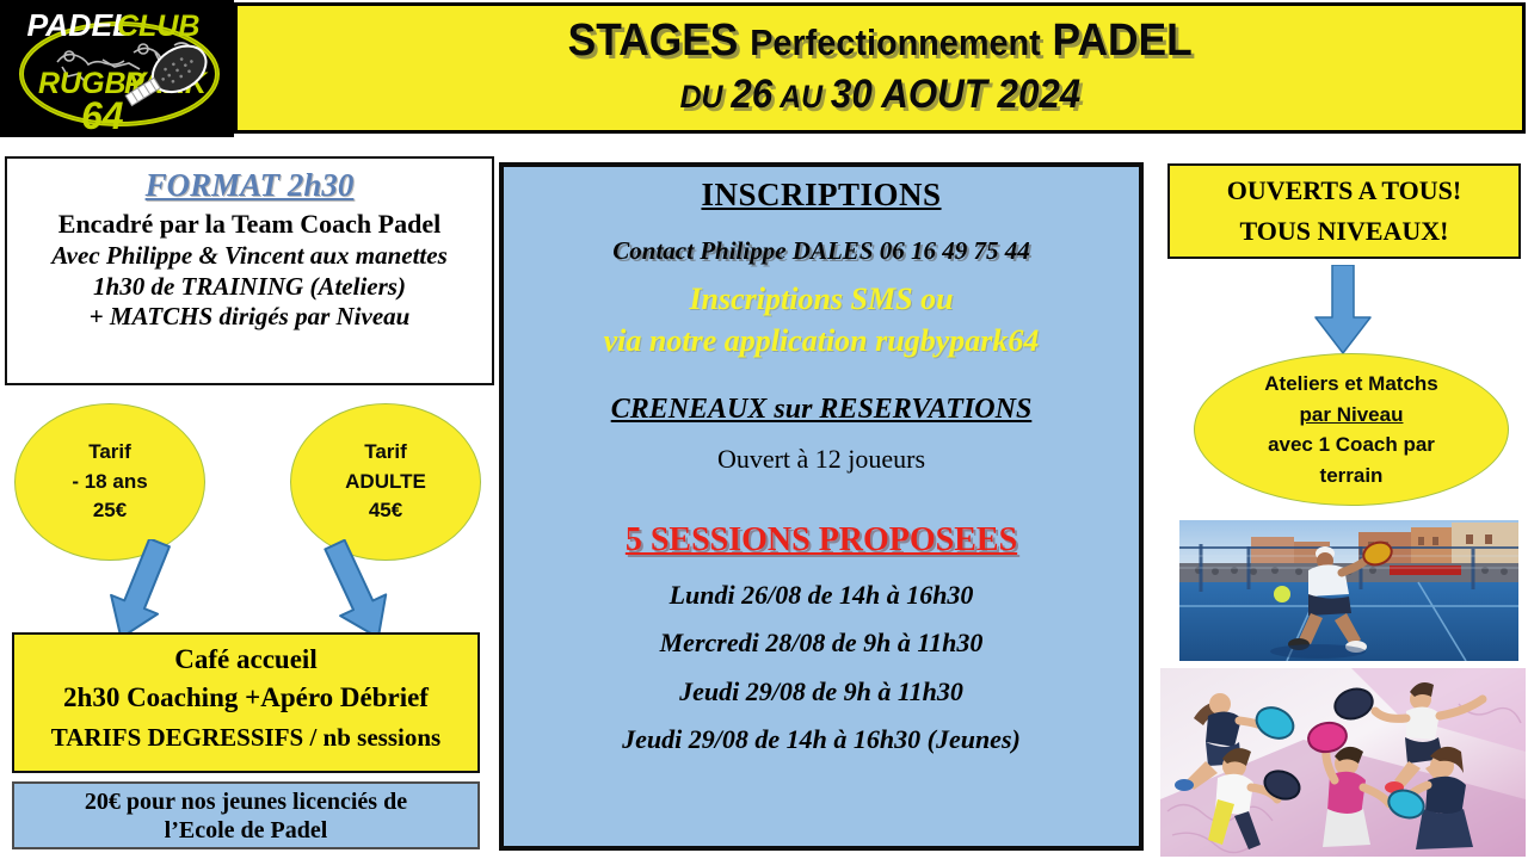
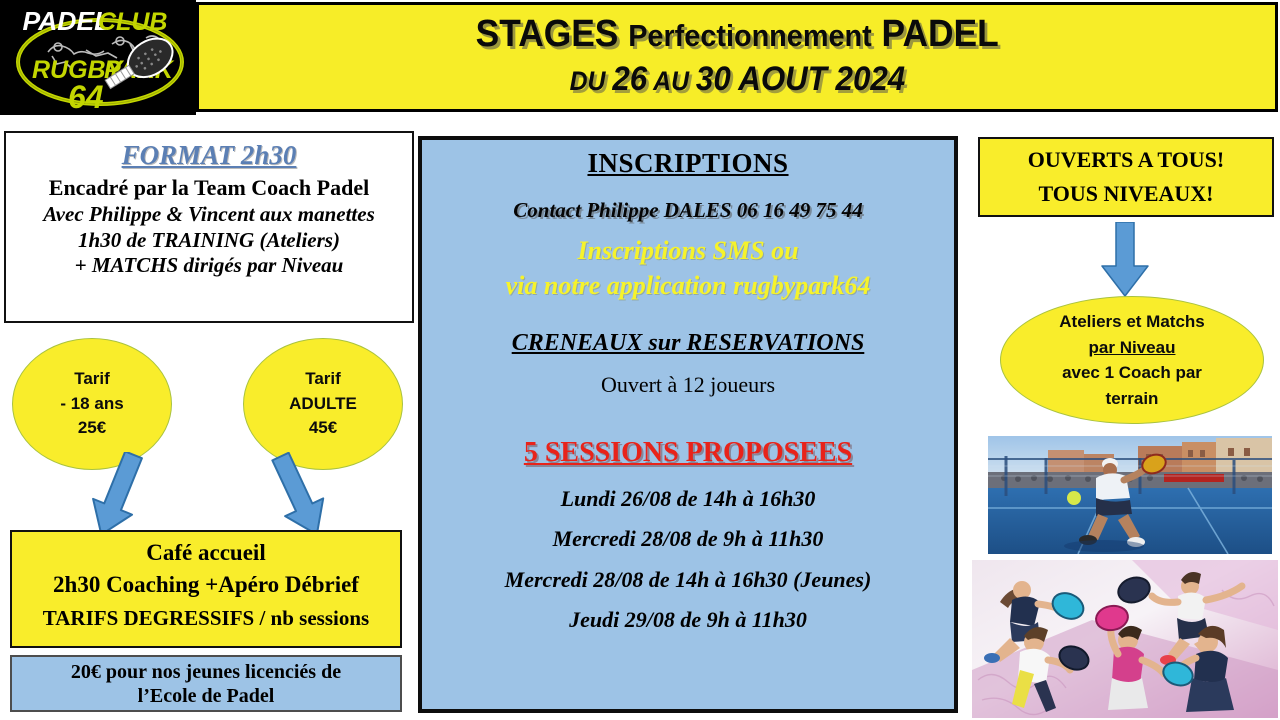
  PADEL
  CLUB
  RUGBY
  64
  STAGES Perfectionnement PADEL
  DU 26 AU 30 AOUT 2024
  FORMAT 2h30
  Encadré par la Team Coach Padel
  Avec Philippe & Vincent aux manettes
  1h30 de TRAINING (Ateliers)
  + MATCHS dirigés par Niveau
  Tarif
  - 18 ans
  25€
  Tarif
  ADULTE
  45€
  Café accueil
  2h30 Coaching +Apéro Débrief
  TARIFS DEGRESSIFS / nb sessions
  20€ pour nos jeunes licenciés de
  l’Ecole de Padel
  INSCRIPTIONS
  Contact Philippe DALES 06 16 49 75 44
  Inscriptions SMS ou
  via notre application rugbypark64
  CRENEAUX sur RESERVATIONS
  Ouvert à 12 joueurs
  5 SESSIONS PROPOSEES
  Lundi 26/08 de 14h à 16h30
  Mercredi 28/08 de 9h à 11h30
+ Mercredi 28/08 de 14h à 16h30 (Jeunes)
  Jeudi 29/08 de 9h à 11h30
- Jeudi 29/08 de 14h à 16h30 (Jeunes)
  OUVERTS A TOUS!
  TOUS NIVEAUX!
  Ateliers et Matchs
  par Niveau
  avec 1 Coach par
  terrain
